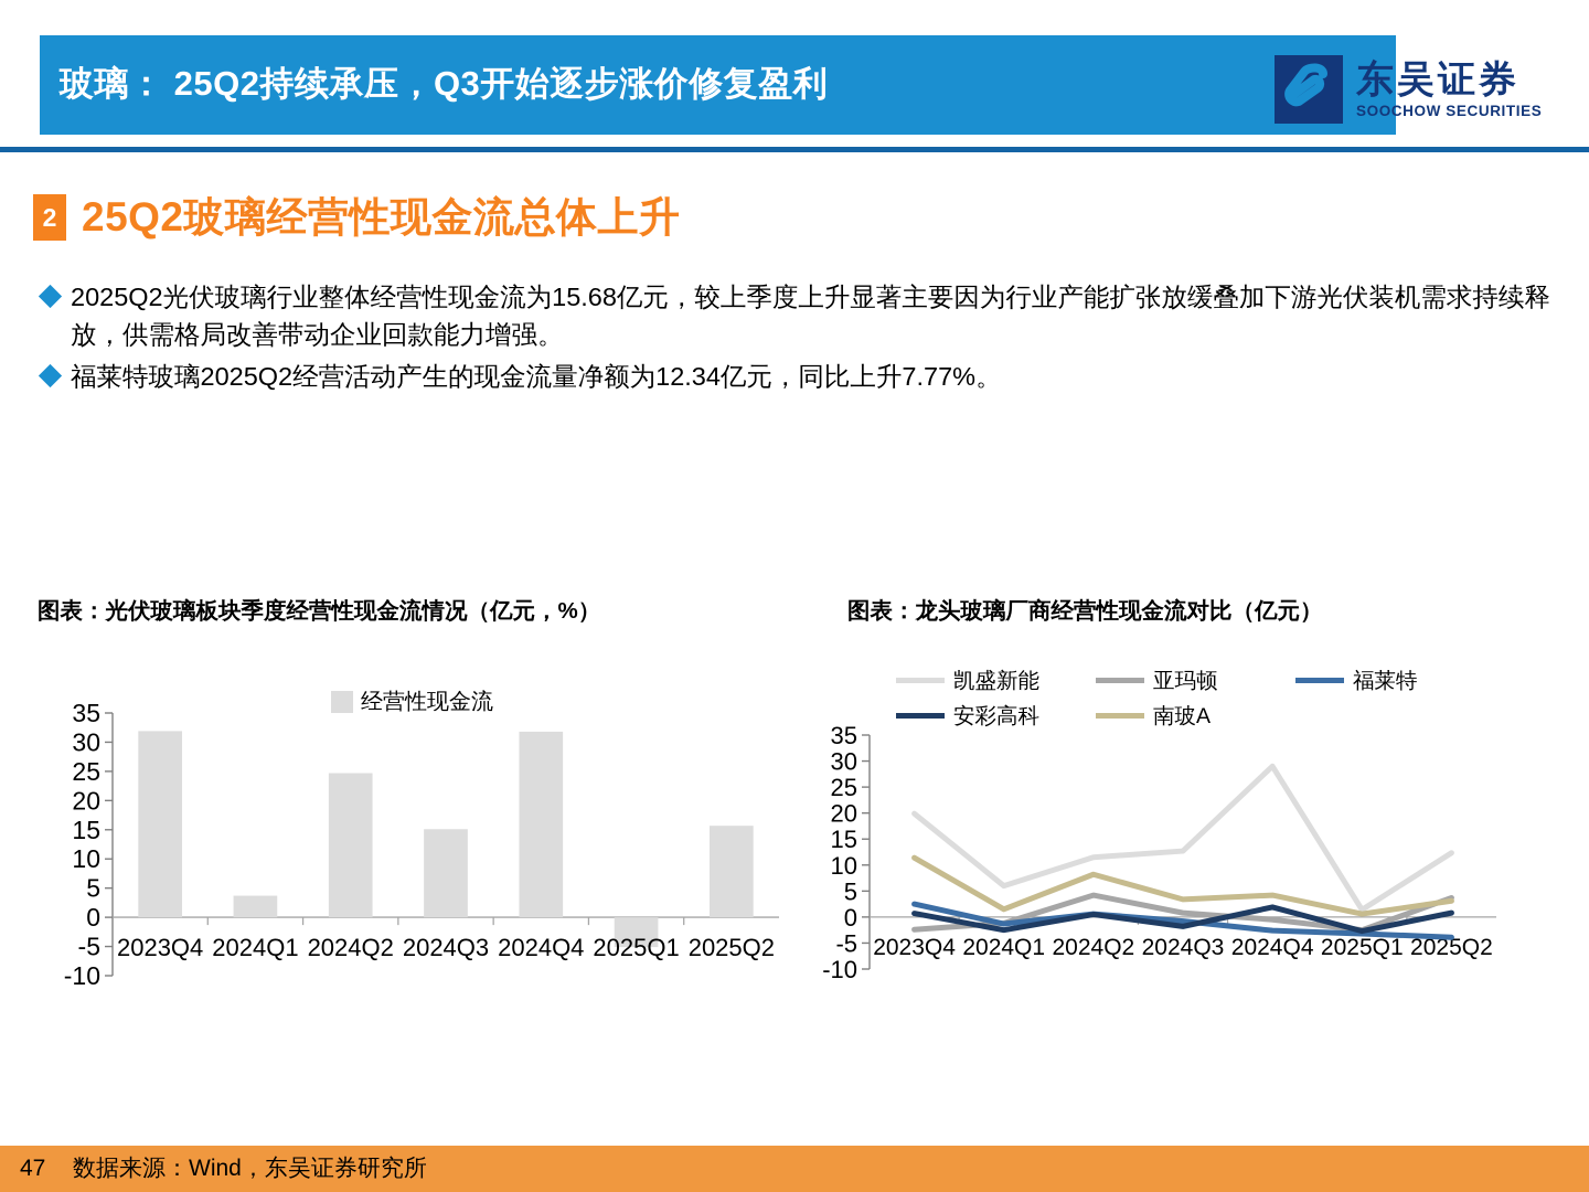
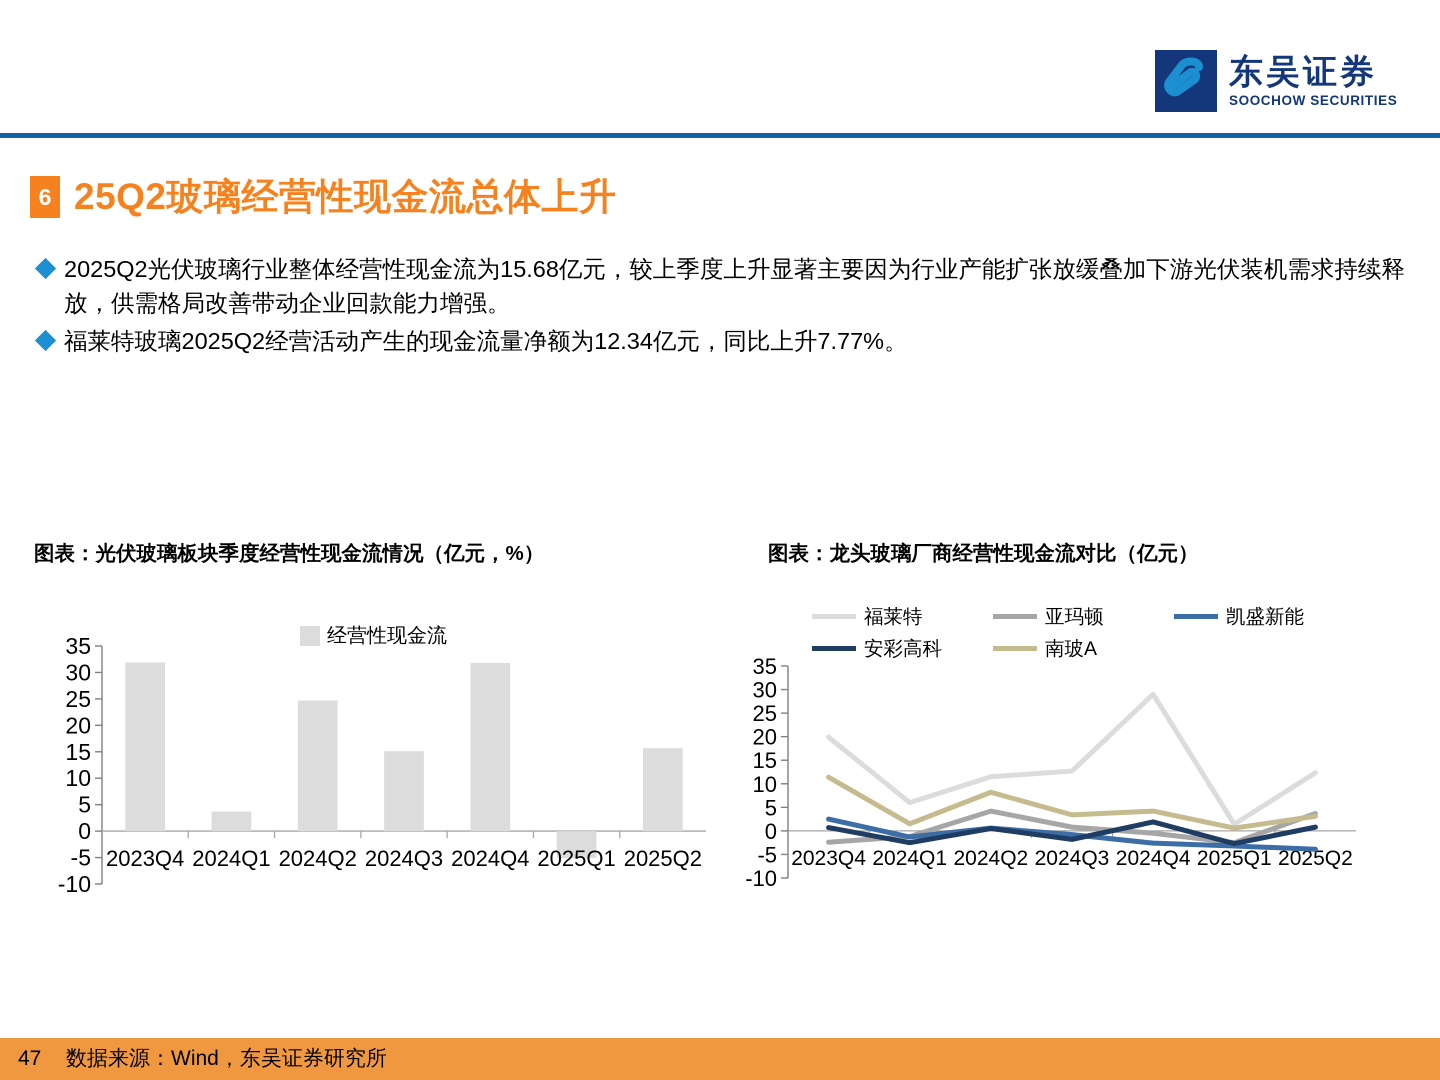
- 玻璃： 25Q2持续承压，Q3开始逐步涨价修复盈利
  东吴证券
  SOOCHOW SECURITIES
- 2
+ 6
  25Q2玻璃经营性现金流总体上升
  2025Q2光伏玻璃行业整体经营性现金流为15.68亿元，较上季度上升显著主要因为行业产能扩张放缓叠加下游光伏装机需求持续释放，供需格局改善带动企业回款能力增强。
  福莱特玻璃2025Q2经营活动产生的现金流量净额为12.34亿元，同比上升7.77%。
  图表：光伏玻璃板块季度经营性现金流情况（亿元，%）
  图表：龙头玻璃厂商经营性现金流对比（亿元）
  经营性现金流
  -10
  -5
  0
  5
  10
  15
  20
  25
  30
  35
  2023Q4
  2024Q1
  2024Q2
  2024Q3
  2024Q4
  2025Q1
  2025Q2
- 凯盛新能
+ 福莱特
  亚玛顿
- 福莱特
+ 凯盛新能
  安彩高科
  南玻A
  -10
  -5
  0
  5
  10
  15
  20
  25
  30
  35
  2023Q4
  2024Q1
  2024Q2
  2024Q3
  2024Q4
  2025Q1
  2025Q2
  47
  数据来源：Wind，东吴证券研究所
